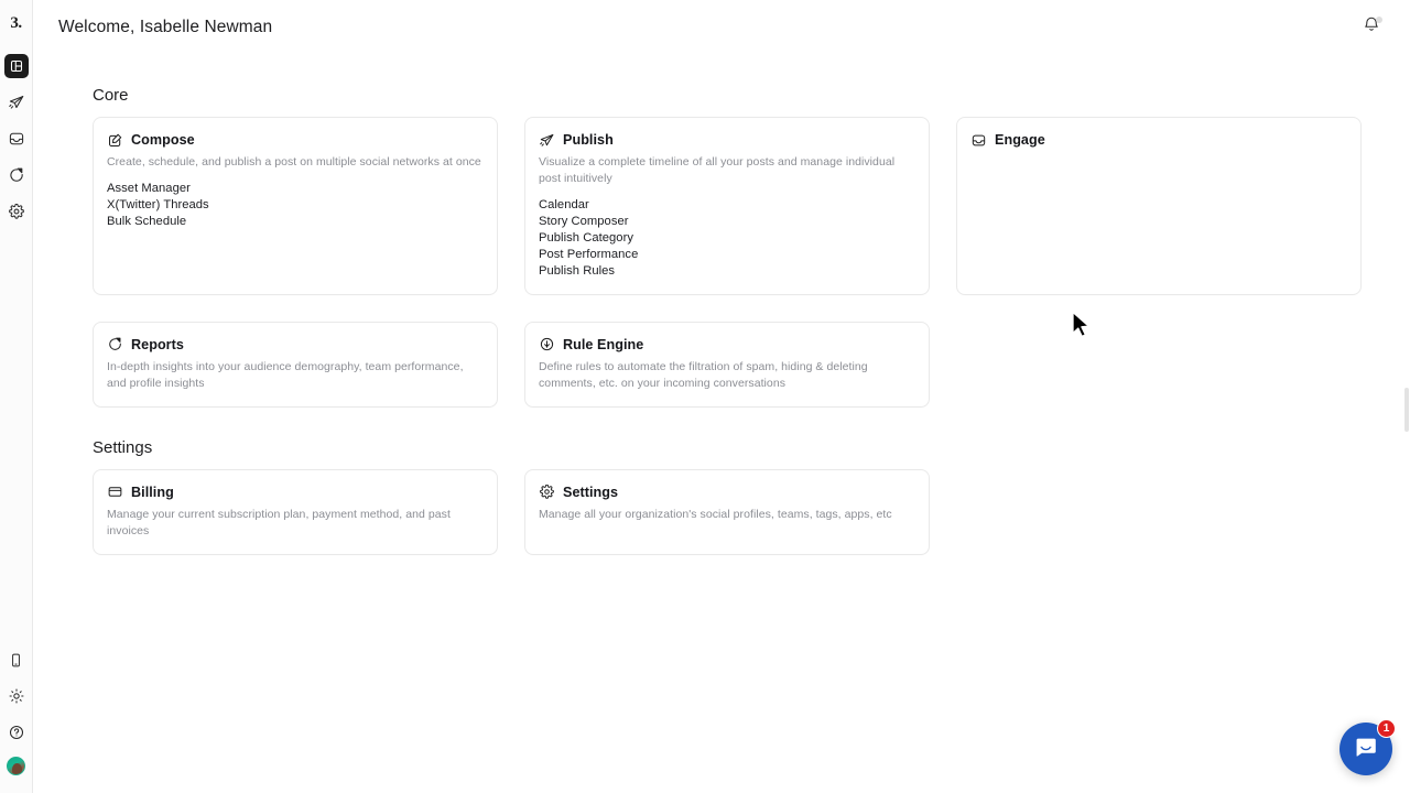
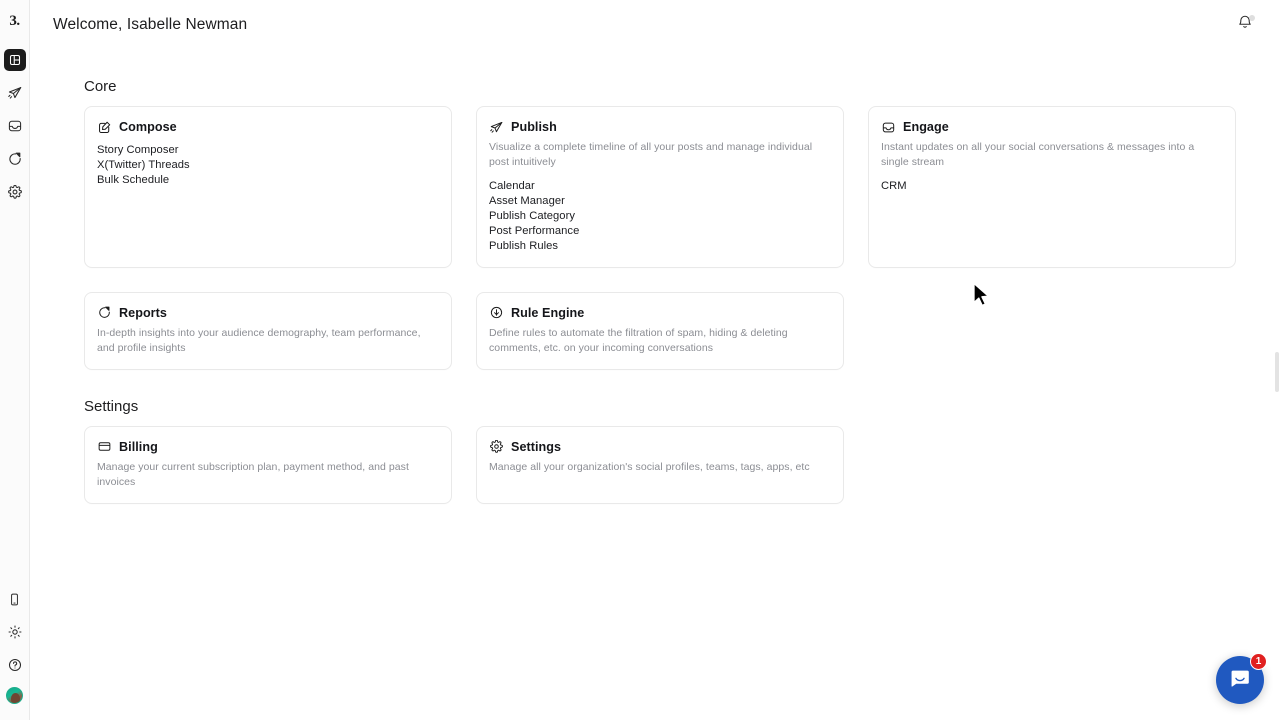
  3.
  Welcome, Isabelle Newman
  Core
  Compose
- Create, schedule, and publish a post on multiple social networks at once
- Asset Manager
+ Story Composer
  X(Twitter) Threads
  Bulk Schedule
  Publish
  Visualize a complete timeline of all your posts and manage individual post intuitively
  Calendar
- Story Composer
+ Asset Manager
  Publish Category
  Post Performance
  Publish Rules
  Engage
+ Instant updates on all your social conversations & messages into a single stream
+ CRM
  Reports
  In-depth insights into your audience demography, team performance, and profile insights
  Rule Engine
  Define rules to automate the filtration of spam, hiding & deleting comments, etc. on your incoming conversations
  Settings
  Billing
  Manage your current subscription plan, payment method, and past invoices
  Settings
  Manage all your organization's social profiles, teams, tags, apps, etc
  1
